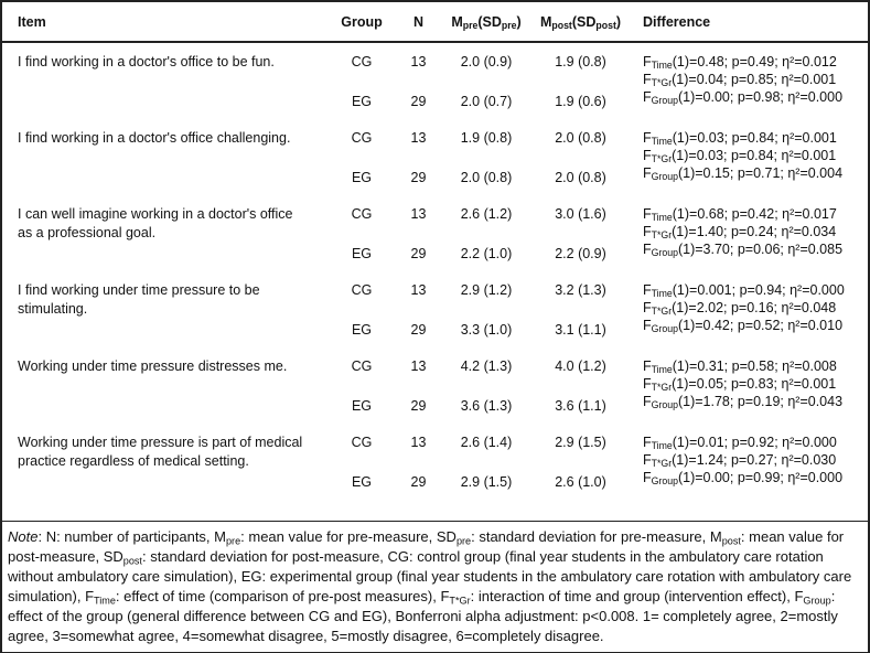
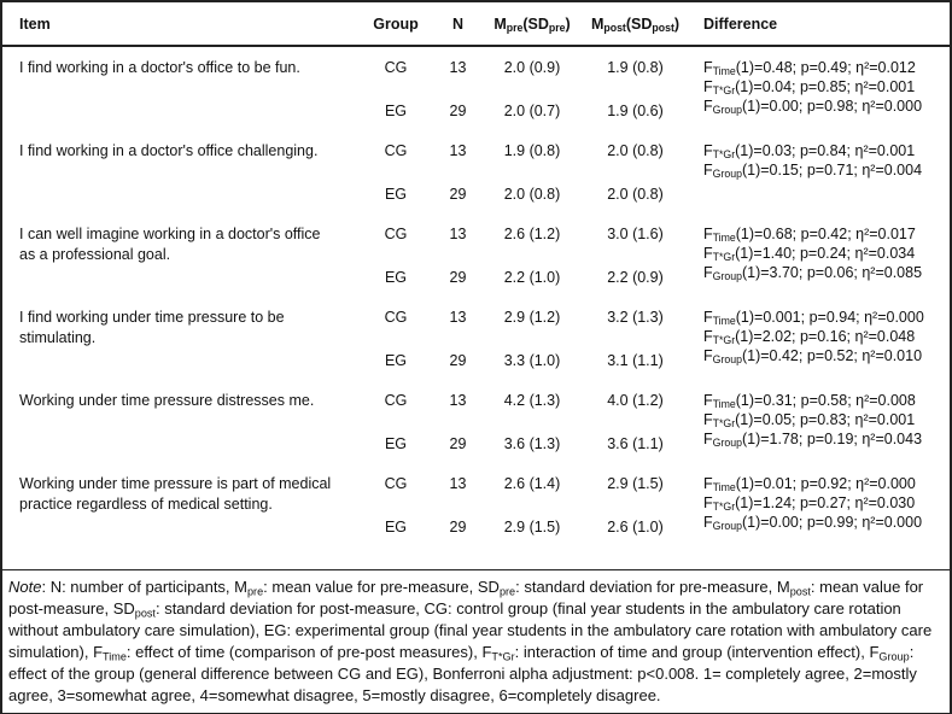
  Item
  Group
  N
  Mpre(SDpre)
  Mpost(SDpost)
  Difference
  I find working in a doctor's office to be fun.
  CG
  13
  2.0 (0.9)
  1.9 (0.8)
  EG
  29
  2.0 (0.7)
  1.9 (0.6)
  FTime(1)=0.48; p=0.49; η²=0.012
  FT*Gr(1)=0.04; p=0.85; η²=0.001
  FGroup(1)=0.00; p=0.98; η²=0.000
  I find working in a doctor's office challenging.
  CG
  13
  1.9 (0.8)
  2.0 (0.8)
  EG
  29
  2.0 (0.8)
  2.0 (0.8)
- FTime(1)=0.03; p=0.84; η²=0.001
  FT*Gr(1)=0.03; p=0.84; η²=0.001
  FGroup(1)=0.15; p=0.71; η²=0.004
  I can well imagine working in a doctor's office as a professional goal.
  CG
  13
  2.6 (1.2)
  3.0 (1.6)
  EG
  29
  2.2 (1.0)
  2.2 (0.9)
  FTime(1)=0.68; p=0.42; η²=0.017
  FT*Gr(1)=1.40; p=0.24; η²=0.034
  FGroup(1)=3.70; p=0.06; η²=0.085
  I find working under time pressure to be stimulating.
  CG
  13
  2.9 (1.2)
  3.2 (1.3)
  EG
  29
  3.3 (1.0)
  3.1 (1.1)
  FTime(1)=0.001; p=0.94; η²=0.000
  FT*Gr(1)=2.02; p=0.16; η²=0.048
  FGroup(1)=0.42; p=0.52; η²=0.010
  Working under time pressure distresses me.
  CG
  13
  4.2 (1.3)
  4.0 (1.2)
  EG
  29
  3.6 (1.3)
  3.6 (1.1)
  FTime(1)=0.31; p=0.58; η²=0.008
  FT*Gr(1)=0.05; p=0.83; η²=0.001
  FGroup(1)=1.78; p=0.19; η²=0.043
  Working under time pressure is part of medical practice regardless of medical setting.
  CG
  13
  2.6 (1.4)
  2.9 (1.5)
  EG
  29
  2.9 (1.5)
  2.6 (1.0)
  FTime(1)=0.01; p=0.92; η²=0.000
  FT*Gr(1)=1.24; p=0.27; η²=0.030
  FGroup(1)=0.00; p=0.99; η²=0.000
  Note: N: number of participants, Mpre: mean value for pre-measure, SDpre: standard deviation for pre-measure, Mpost: mean value for post-measure, SDpost: standard deviation for post-measure, CG: control group (final year students in the ambulatory care rotation without ambulatory care simulation), EG: experimental group (final year students in the ambulatory care rotation with ambulatory care simulation), FTime: effect of time (comparison of pre-post measures), FT*Gr: interaction of time and group (intervention effect), FGroup: effect of the group (general difference between CG and EG), Bonferroni alpha adjustment: p<0.008. 1= completely agree, 2=mostly agree, 3=somewhat agree, 4=somewhat disagree, 5=mostly disagree, 6=completely disagree.
